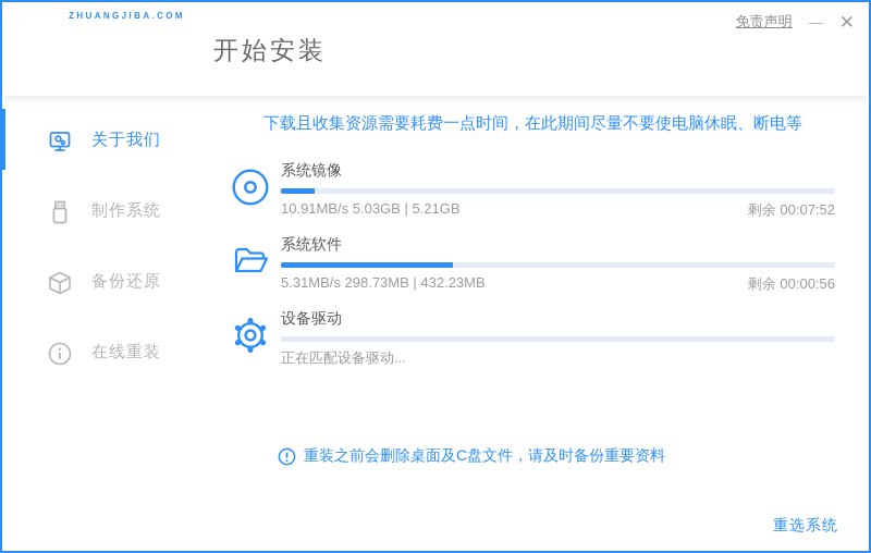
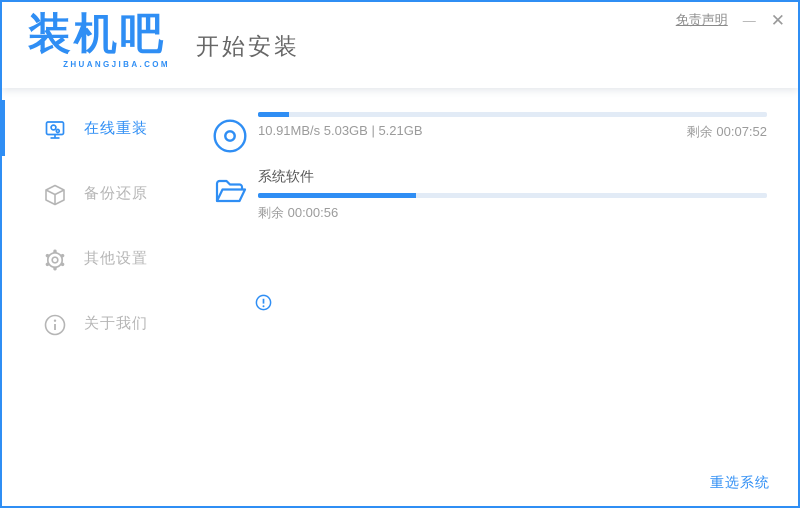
+ 装机吧
  ZHUANGJIBA.COM
  开始安装
  免责声明
  —
  ✕
- 关于我们
+ 在线重装
- 制作系统
  备份还原
+ 其他设置
- 在线重装
+ 关于我们
- 下载且收集资源需要耗费一点时间，在此期间尽量不要使电脑休眠、断电等
- 系统镜像
  10.91MB/s 5.03GB | 5.21GB
  剩余 00:07:52
  系统软件
- 5.31MB/s 298.73MB | 432.23MB
  剩余 00:00:56
- 设备驱动
- 正在匹配设备驱动...
- 重装之前会删除桌面及C盘文件，请及时备份重要资料
  重选系统
